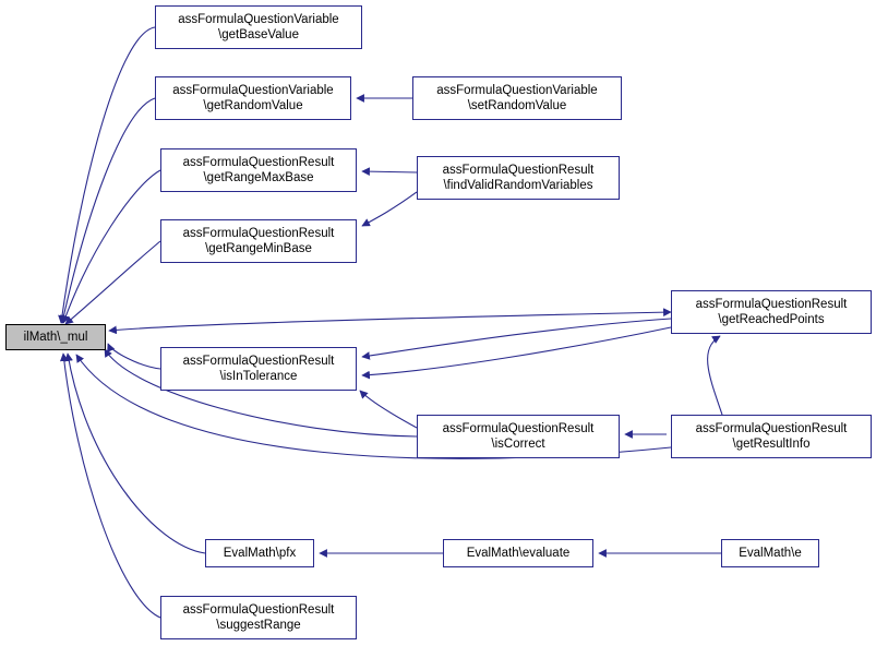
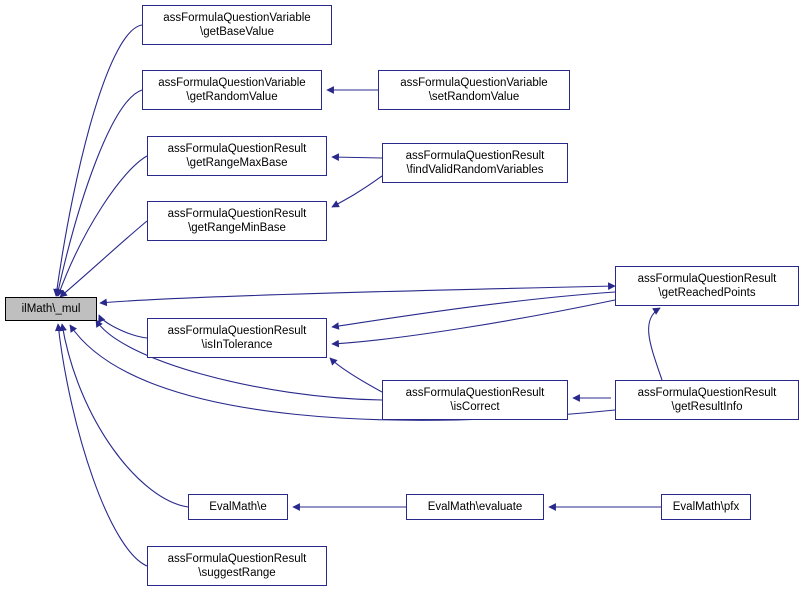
  ilMath\_mul
  assFormulaQuestionVariable
  \getBaseValue
  assFormulaQuestionVariable
  \getRandomValue
  assFormulaQuestionVariable
  \setRandomValue
  assFormulaQuestionResult
  \getRangeMaxBase
  assFormulaQuestionResult
  \findValidRandomVariables
  assFormulaQuestionResult
  \getRangeMinBase
  assFormulaQuestionResult
  \getReachedPoints
  assFormulaQuestionResult
  \isInTolerance
  assFormulaQuestionResult
  \isCorrect
  assFormulaQuestionResult
  \getResultInfo
- EvalMath\pfx
+ EvalMath\e
  EvalMath\evaluate
- EvalMath\e
+ EvalMath\pfx
  assFormulaQuestionResult
  \suggestRange
